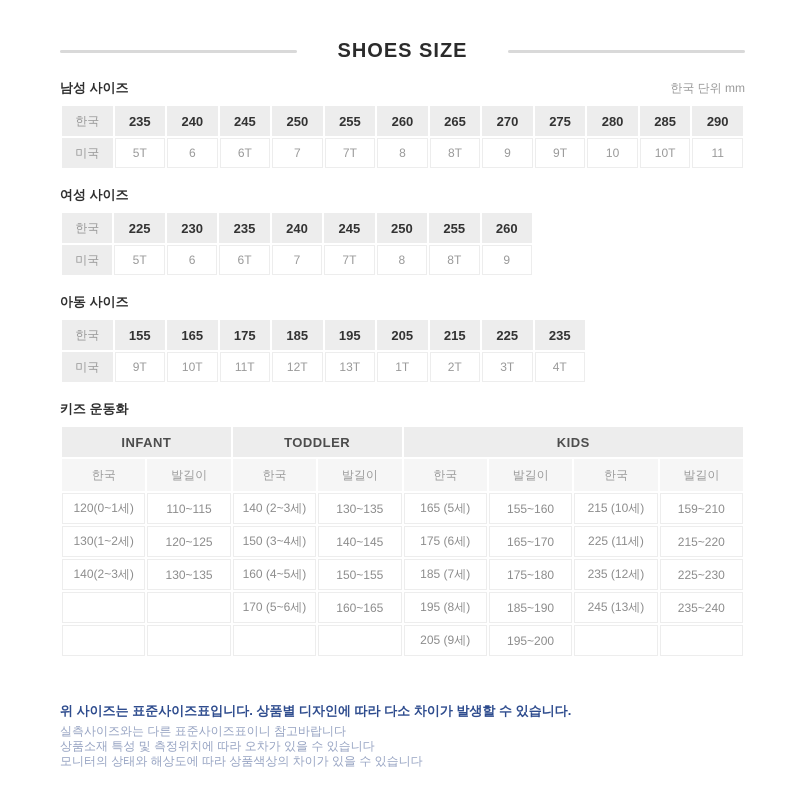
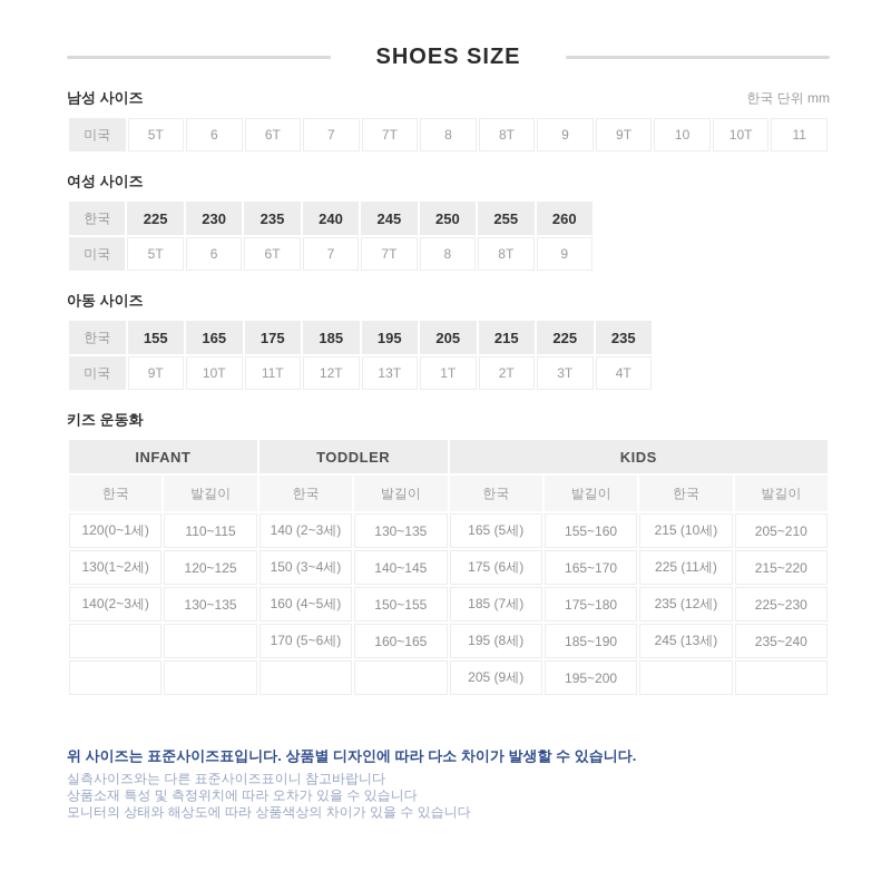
  SHOES SIZE
  남성 사이즈
  한국 단위 mm
- 한국	235	240	245	250	255	260	265	270	275	280	285	290
  미국	5T	6	6T	7	7T	8	8T	9	9T	10	10T	11
  여성 사이즈
  한국	225	230	235	240	245	250	255	260
  미국	5T	6	6T	7	7T	8	8T	9
  아동 사이즈
  한국	155	165	175	185	195	205	215	225	235
  미국	9T	10T	11T	12T	13T	1T	2T	3T	4T
  키즈 운동화
  INFANT	TODDLER	KIDS
  한국	발길이	한국	발길이	한국	발길이	한국	발길이
- 120(0~1세)	110~115	140 (2~3세)	130~135	165 (5세)	155~160	215 (10세)	159~210
+ 120(0~1세)	110~115	140 (2~3세)	130~135	165 (5세)	155~160	215 (10세)	205~210
  130(1~2세)	120~125	150 (3~4세)	140~145	175 (6세)	165~170	225 (11세)	215~220
  140(2~3세)	130~135	160 (4~5세)	150~155	185 (7세)	175~180	235 (12세)	225~230
  		170 (5~6세)	160~165	195 (8세)	185~190	245 (13세)	235~240
  				205 (9세)	195~200
  위 사이즈는 표준사이즈표입니다. 상품별 디자인에 따라 다소 차이가 발생할 수 있습니다.
  실측사이즈와는 다른 표준사이즈표이니 참고바랍니다
  상품소재 특성 및 측정위치에 따라 오차가 있을 수 있습니다
  모니터의 상태와 해상도에 따라 상품색상의 차이가 있을 수 있습니다
